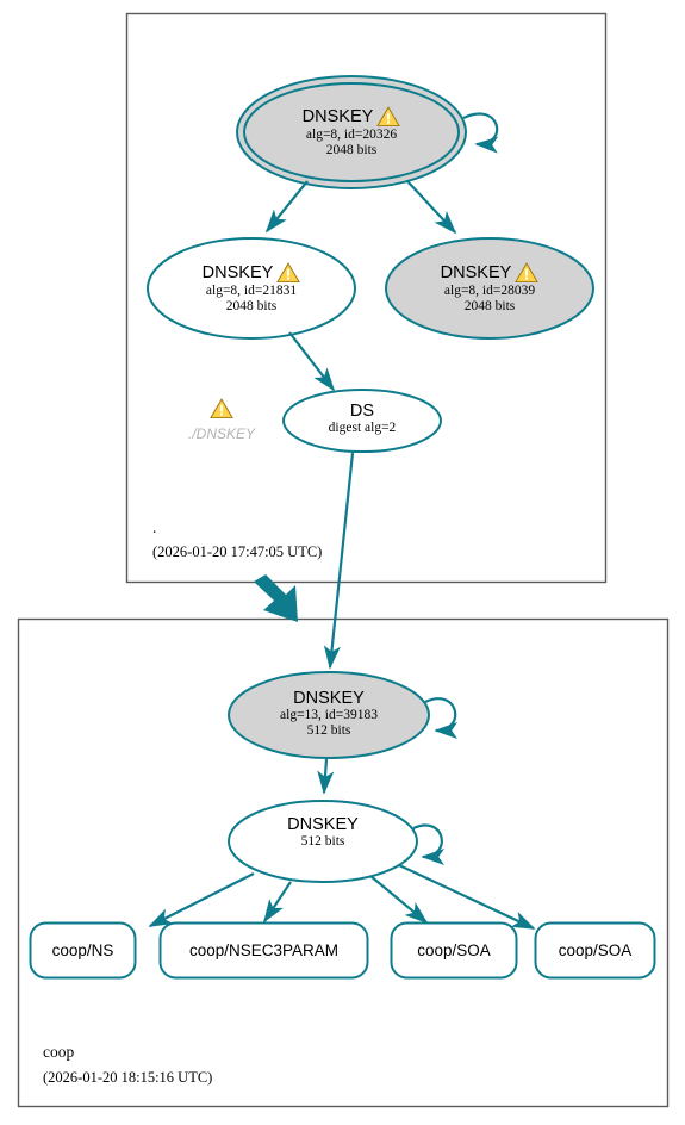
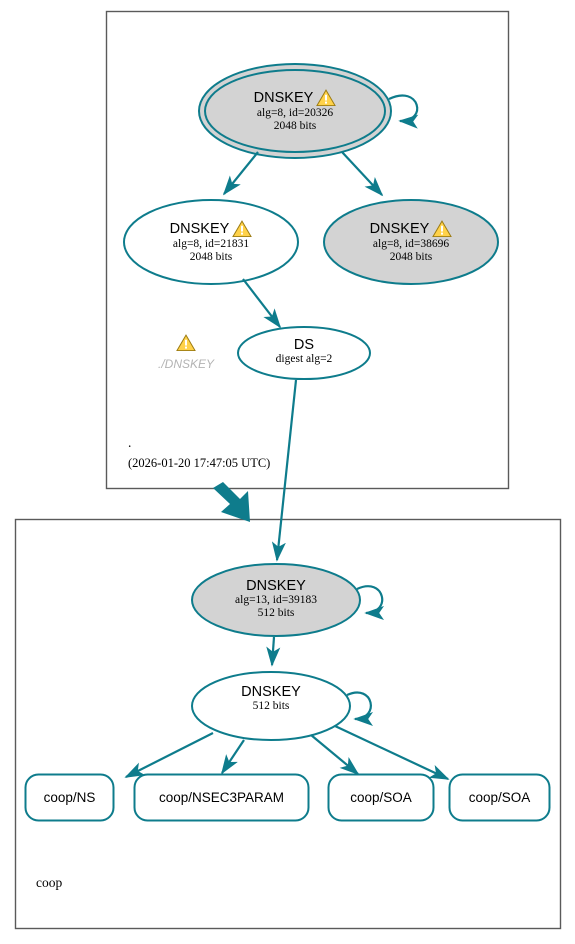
  DNSKEY
  alg=8, id=20326
  2048 bits
  DNSKEY
  alg=8, id=21831
  2048 bits
  DNSKEY
- alg=8, id=28039
+ alg=8, id=38696
  2048 bits
  DS
  digest alg=2
  ./DNSKEY
  .
  (2026-01-20 17:47:05 UTC)
  DNSKEY
  alg=13, id=39183
  512 bits
  DNSKEY
  512 bits
  coop/NS
  coop/NSEC3PARAM
  coop/SOA
  coop/SOA
  coop
- (2026-01-20 18:15:16 UTC)
